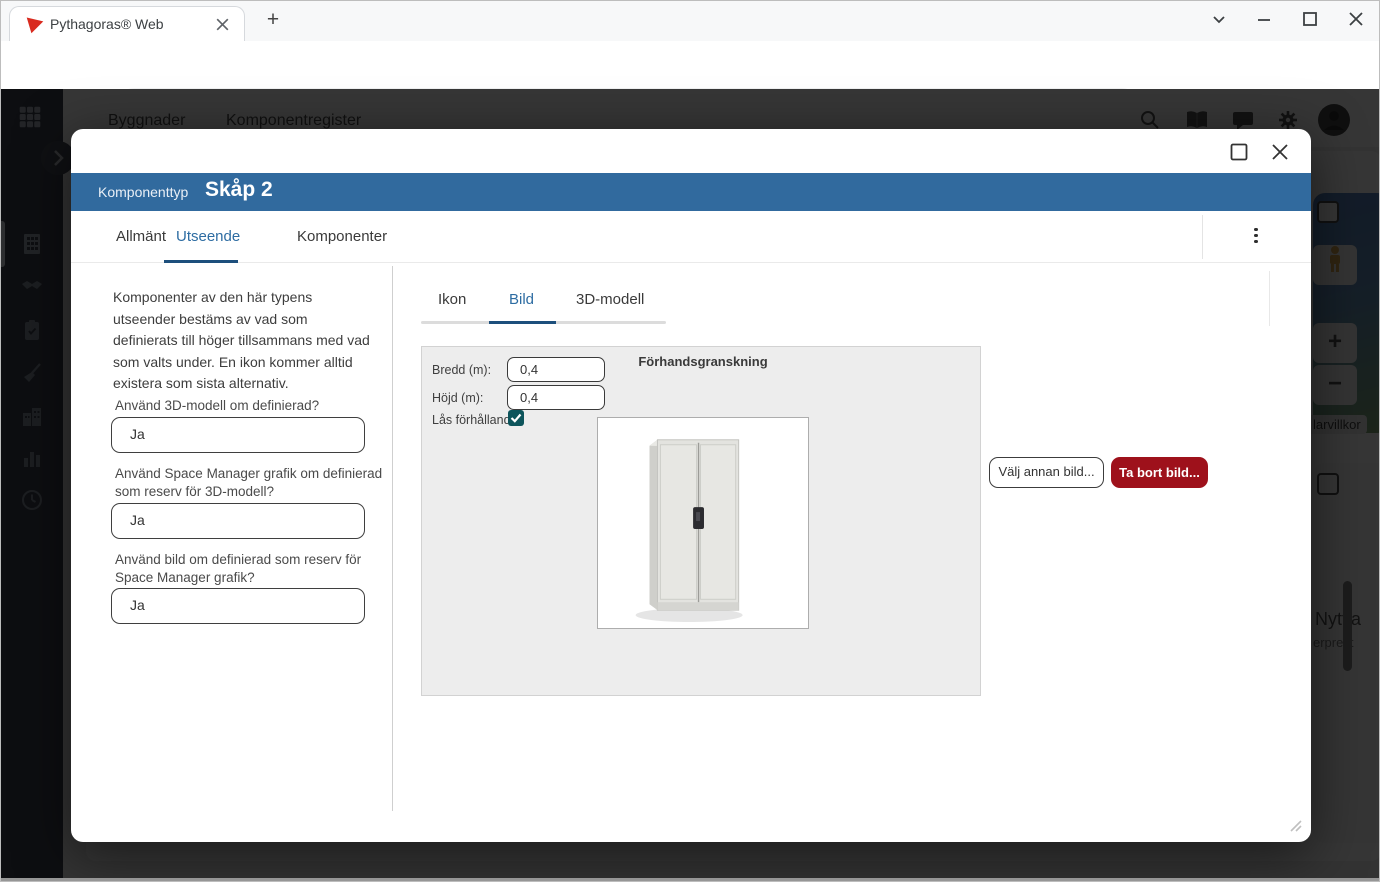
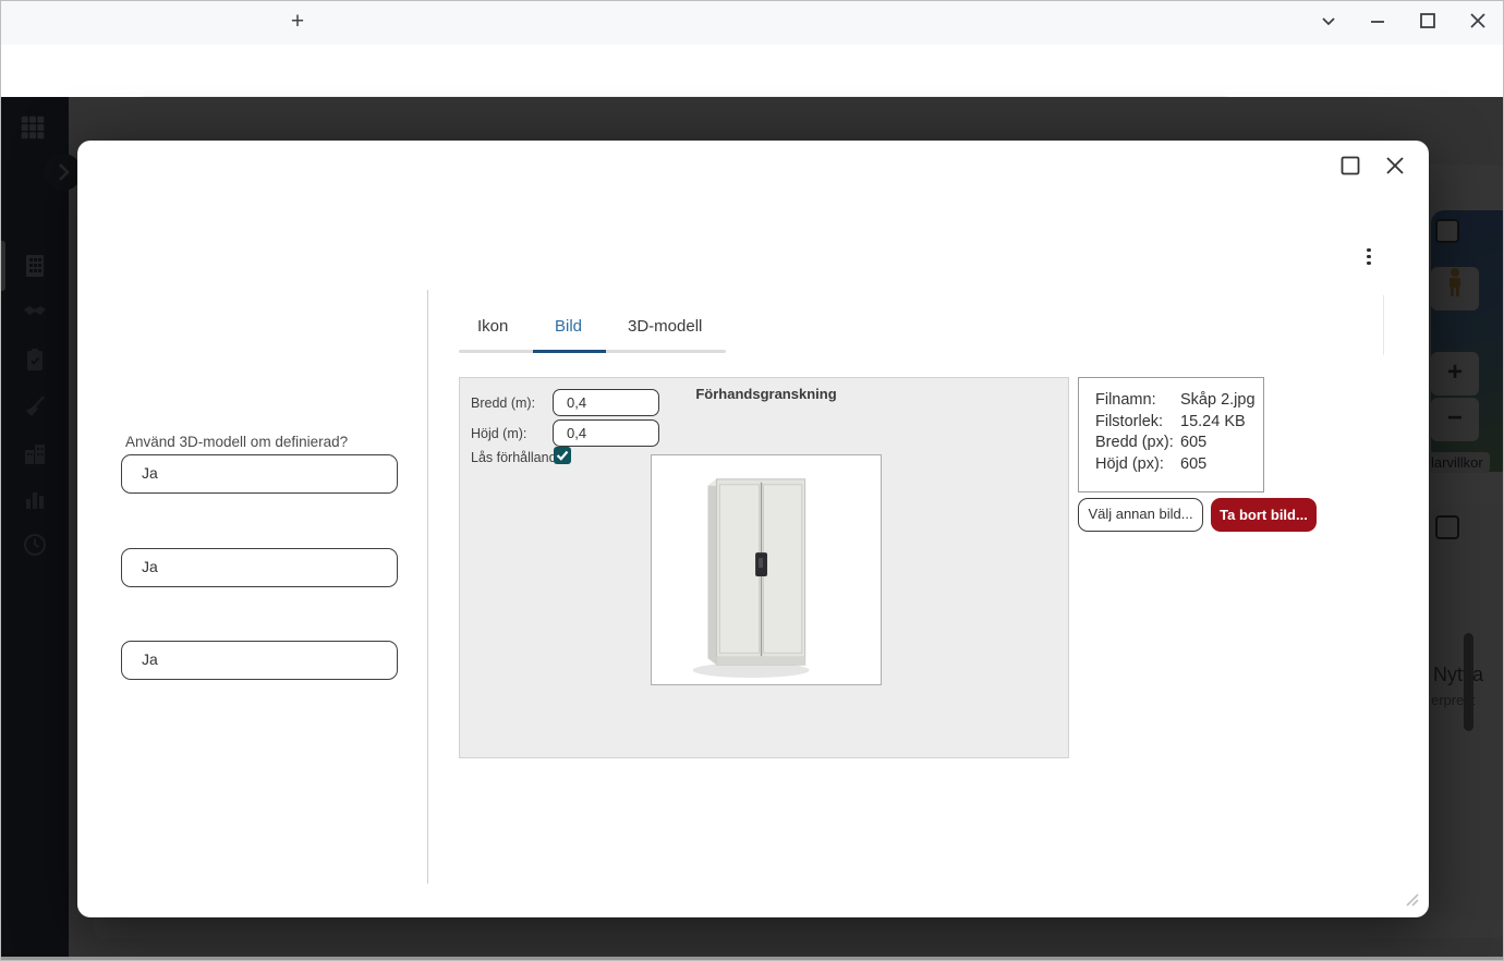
- Pythagoras® Web
  +
- Byggnader
- Komponentregister
  +
  −
  larvillkor
  erpre
- Komponenttyp
- Skåp 2
- Allmänt
- Utseende
- Komponenter
- Komponenter av den här typens utseender bestäms av vad som definierats till höger tillsammans med vad som valts under. En ikon kommer alltid existera som sista alternativ.
  Använd 3D-modell om definierad?
  Ja
- Använd Space Manager grafik om definierad som reserv för 3D-modell?
  Ja
- Använd bild om definierad som reserv för Space Manager grafik?
  Ja
  Ikon
  Bild
  3D-modell
  Bredd (m):
  0,4
  Höjd (m):
  0,4
  Lås förhållan
  Förhandsgranskning
+ Filnamn: Skåp 2.jpg
+ Filstorlek: 15.24 KB
+ Bredd (px): 605
+ Höjd (px): 605
  Välj annan bild...
  Ta bort bild...
